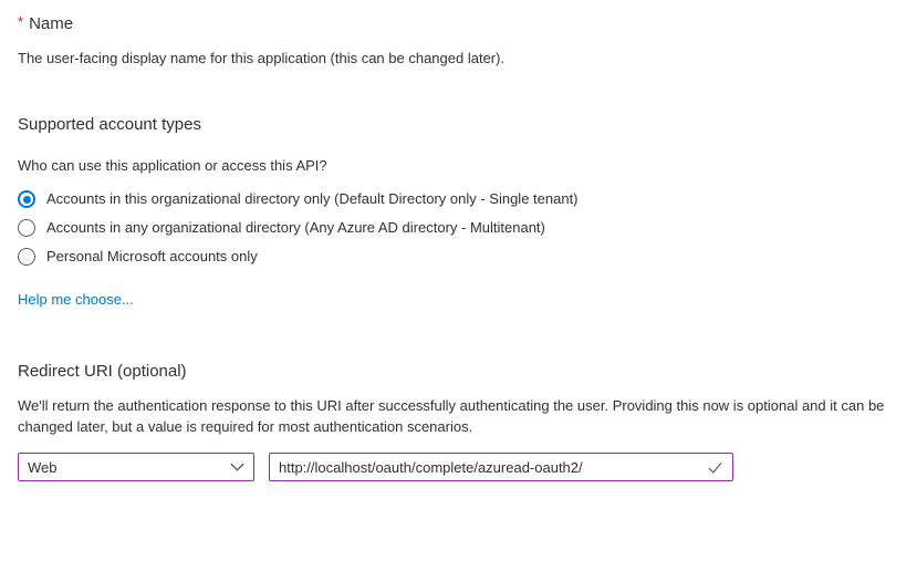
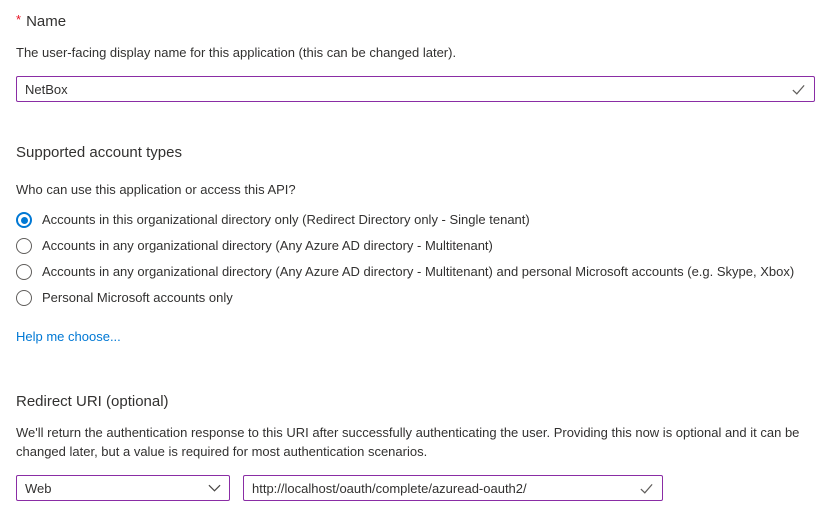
  * Name
  The user-facing display name for this application (this can be changed later).
+ NetBox
  Supported account types
  Who can use this application or access this API?
- Accounts in this organizational directory only (Default Directory only - Single tenant)
+ Accounts in this organizational directory only (Redirect Directory only - Single tenant)
  Accounts in any organizational directory (Any Azure AD directory - Multitenant)
+ Accounts in any organizational directory (Any Azure AD directory - Multitenant) and personal Microsoft accounts (e.g. Skype, Xbox)
  Personal Microsoft accounts only
  Help me choose...
  Redirect URI (optional)
  We'll return the authentication response to this URI after successfully authenticating the user. Providing this now is optional and it can be changed later, but a value is required for most authentication scenarios.
  Web
  http://localhost/oauth/complete/azuread-oauth2/
